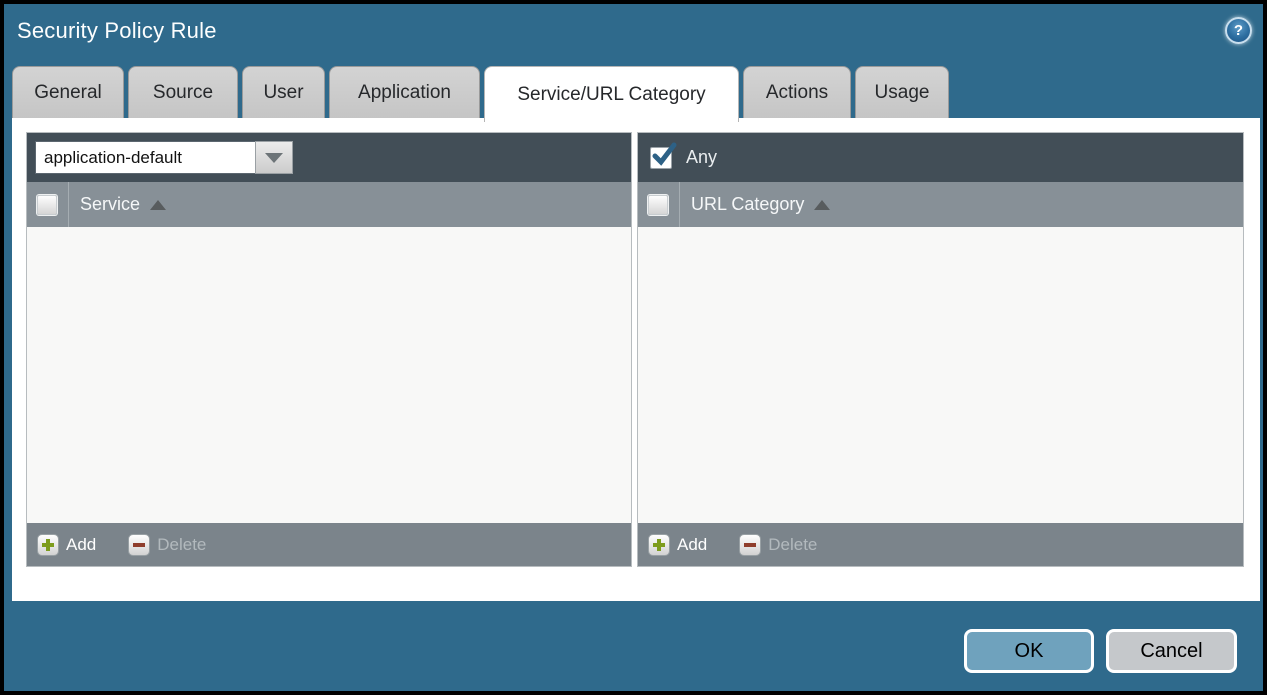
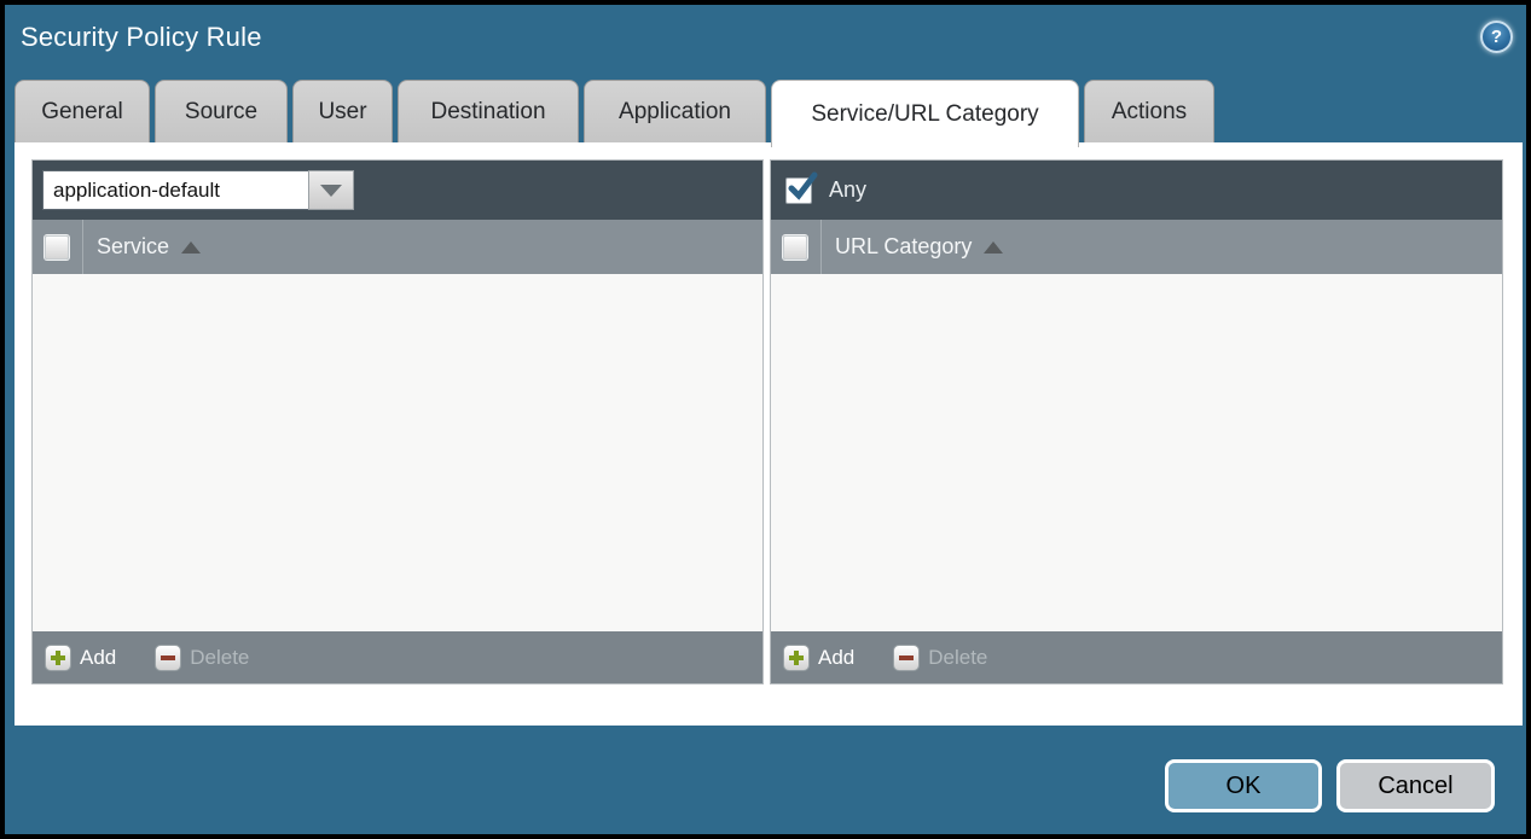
  Security Policy Rule
  ?
  General
  Source
  User
+ Destination
  Application
  Service/URL Category
  Actions
- Usage
  application-default
  Service
  Add
  Delete
  Any
  URL Category
  Add
  Delete
  OK
  Cancel
